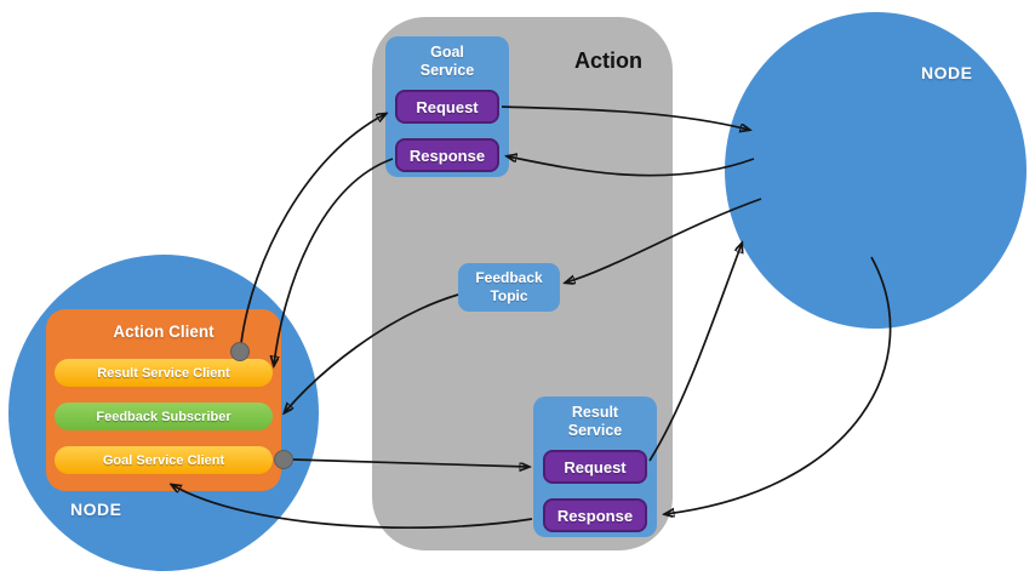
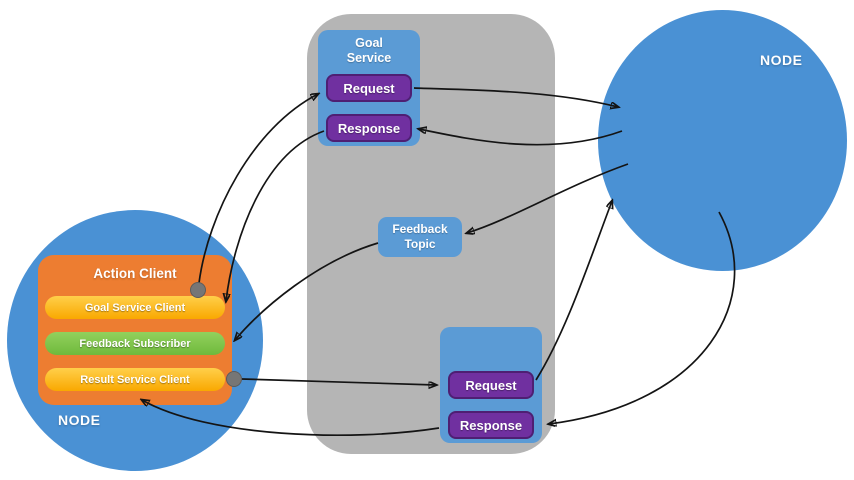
- Action
  Action Client
- Result Service Client
+ Goal Service Client
  Feedback Subscriber
- Goal Service Client
+ Result Service Client
  NODE
  NODE
  Goal Service
  Request
  Response
  Feedback Topic
- Result Service
  Request
  Response
